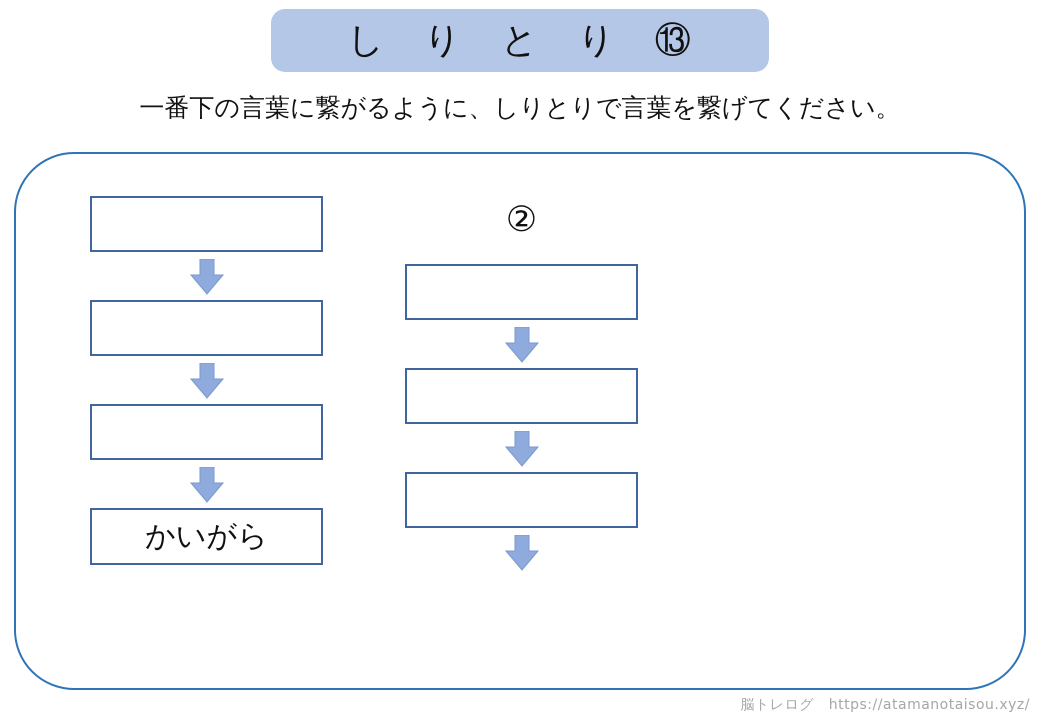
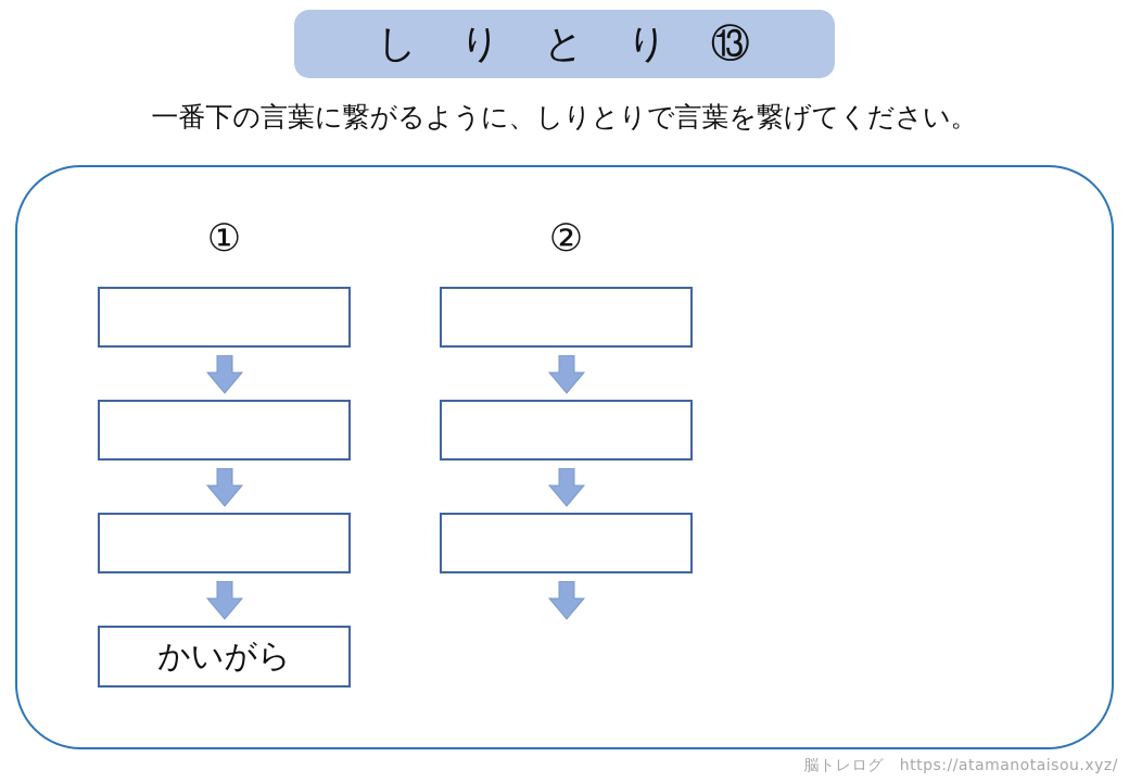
  し り と り ⑬
  一番下の言葉に繋がるように、しりとりで言葉を繋げてください。
+ ①
  かいがら
  ②
  脳トレログ https://atamanotaisou.xyz/
